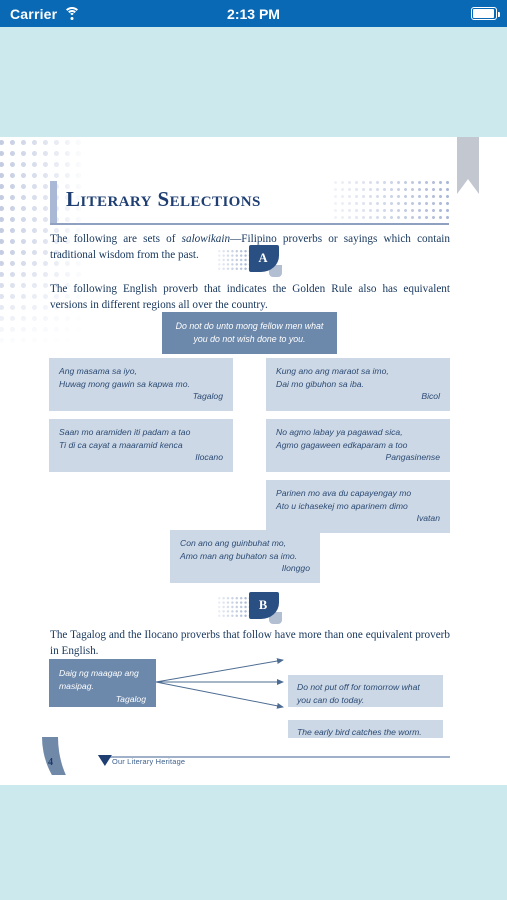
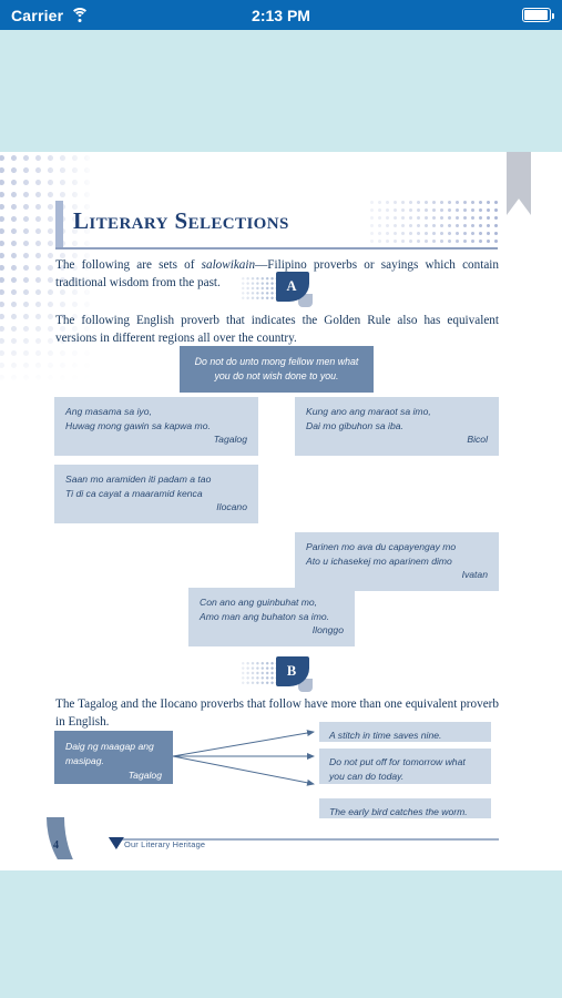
  Carrier
  2:13 PM
  Literary Selections
  The following are sets of salowikain—Filipino proverbs or sayings which contain traditional wisdom from the past.
  A
  The following English proverb that indicates the Golden Rule also has equivalent versions in different regions all over the country.
  Do not do unto mong fellow men what you do not wish done to you.
  Ang masama sa iyo,
  Huwag mong gawin sa kapwa mo.
  Tagalog
  Kung ano ang maraot sa imo,
  Dai mo gibuhon sa iba.
  Bicol
  Saan mo aramiden iti padam a tao
  Ti di ca cayat a maaramid kenca
  Ilocano
- No agmo labay ya pagawad sica,
- Agmo gagaween edkaparam a too
- Pangasinense
  Parinen mo ava du capayengay mo
  Ato u ichasekej mo aparinem dimo
  Ivatan
  Con ano ang guinbuhat mo,
  Amo man ang buhaton sa imo.
  Ilonggo
  B
  The Tagalog and the Ilocano proverbs that follow have more than one equivalent proverb in English.
  Daig ng maagap ang
  masipag.
  Tagalog
+ A stitch in time saves nine.
  Do not put off for tomorrow what you can do today.
  The early bird catches the worm.
  4
  Our Literary Heritage
